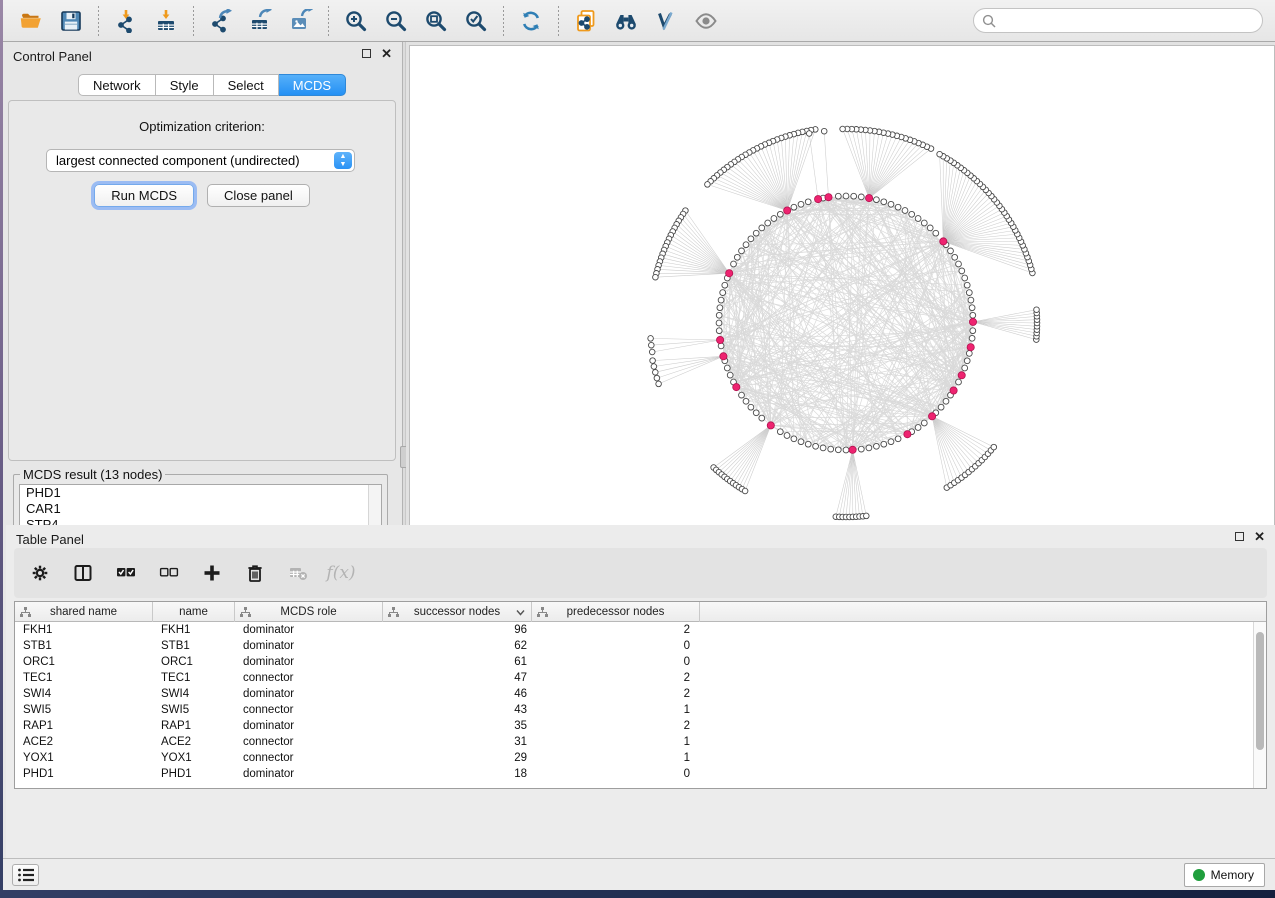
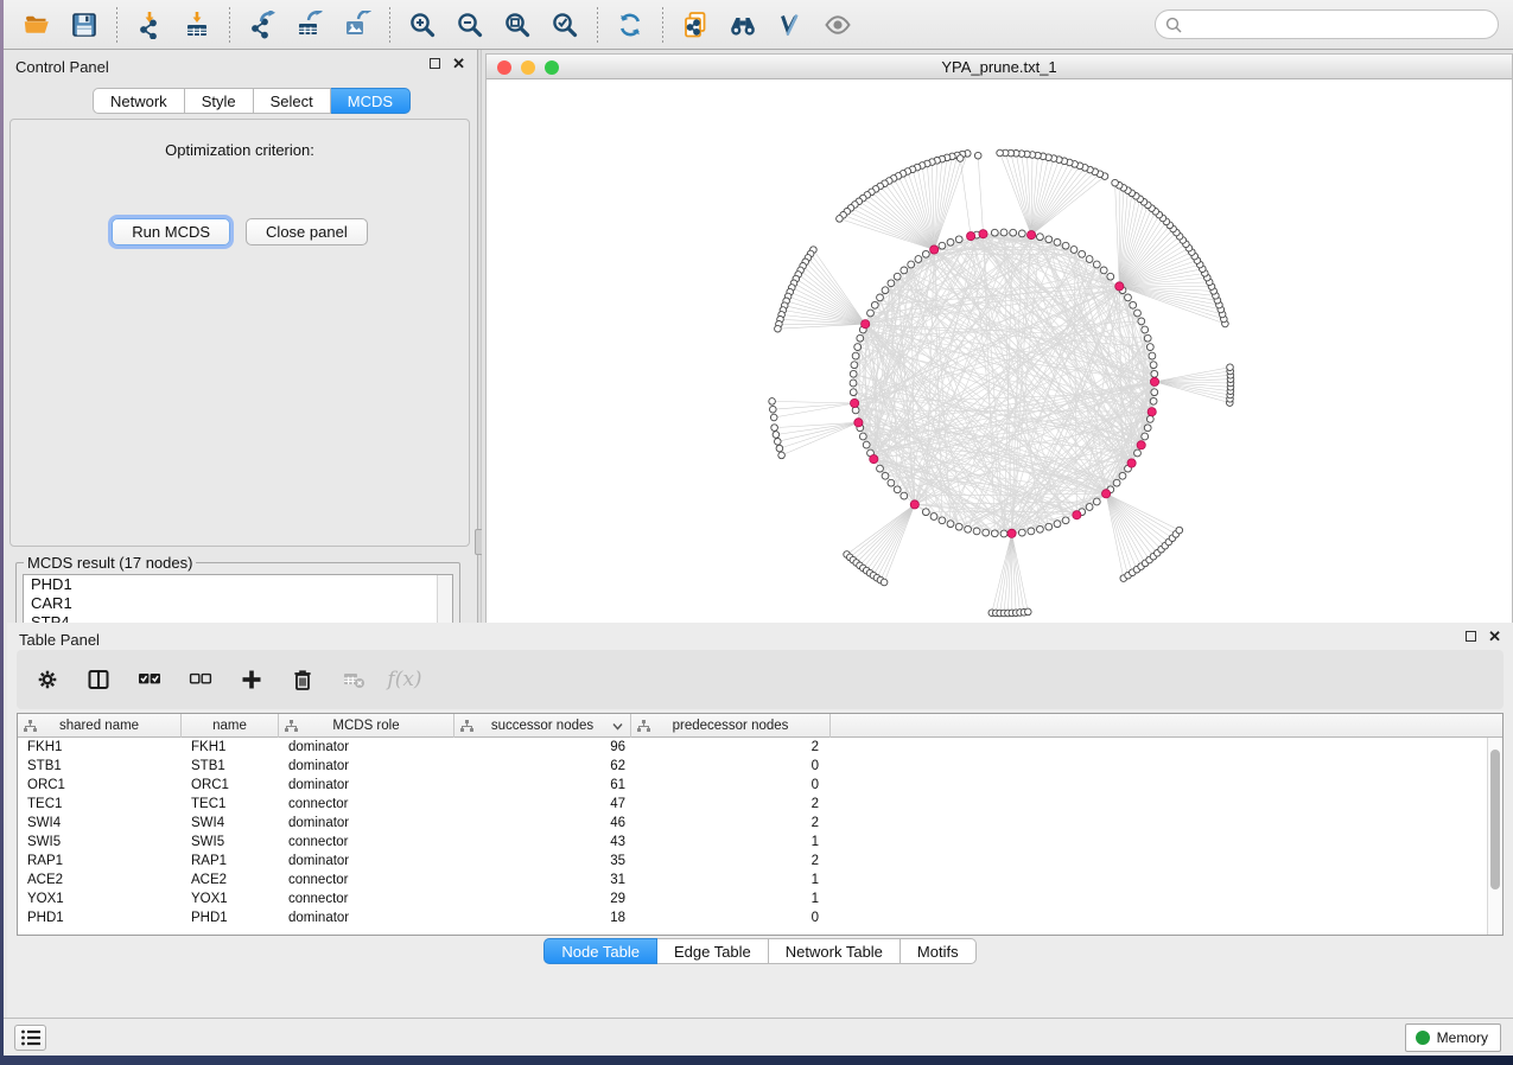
  Control Panel
  ✕
  Network
  Style
  Select
  MCDS
  Optimization criterion:
- largest connected component (undirected)
  Run MCDS
  Close panel
- MCDS result (13 nodes)
+ MCDS result (17 nodes)
  PHD1
  CAR1
+ YPA_prune.txt_1
  Table Panel
  ✕
  f(x)
  shared name
  name
  MCDS role
  successor nodes
  predecessor nodes
  FKH1
  FKH1
  dominator
  96
  2
  STB1
  STB1
  dominator
  62
  0
  ORC1
  ORC1
  dominator
  61
  0
  TEC1
  TEC1
  connector
  47
  2
  SWI4
  SWI4
  dominator
  46
  2
  SWI5
  SWI5
  connector
  43
  1
  RAP1
  RAP1
  dominator
  35
  2
  ACE2
  ACE2
  connector
  31
  1
  YOX1
  YOX1
  connector
  29
  1
  PHD1
  PHD1
  dominator
  18
  0
+ Node Table
+ Edge Table
+ Network Table
+ Motifs
  Memory
